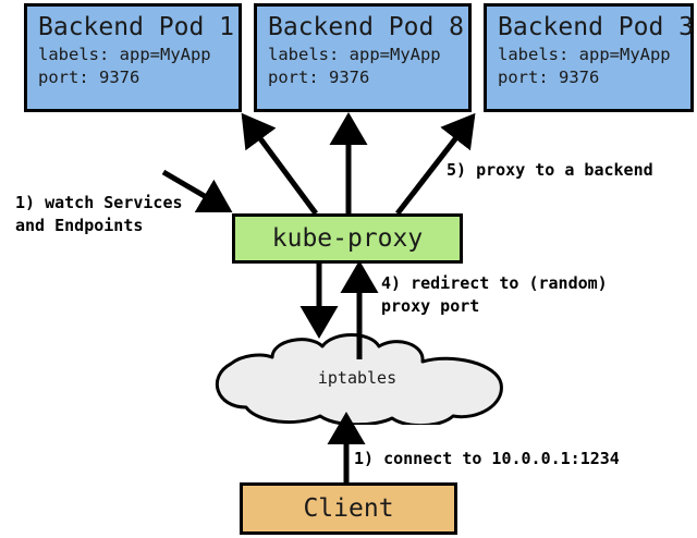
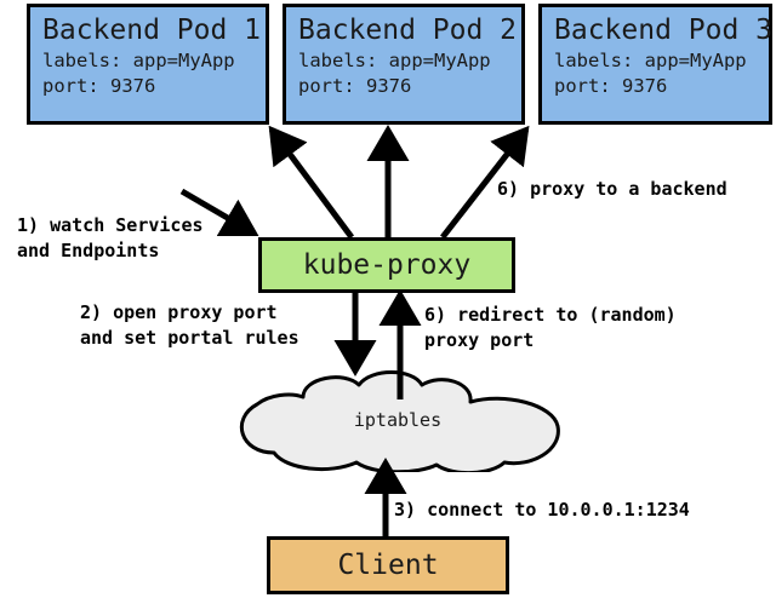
  Backend Pod 1
  labels: app=MyApp
  port: 9376
- Backend Pod 8
+ Backend Pod 2
  labels: app=MyApp
  port: 9376
  Backend Pod
  labels: app=MyApp
  port: 9376
  kube-proxy
  iptables
  Client
  1) watch Services
  and Endpoints
+ 2) open proxy port
+ and set portal rules
- 1) connect to 10.0.0.1:1234
+ 3) connect to 10.0.0.1:1234
- 4) redirect to (random)
+ 6) redirect to (random)
  proxy port
- 5) proxy to a backend
+ 6) proxy to a backend
